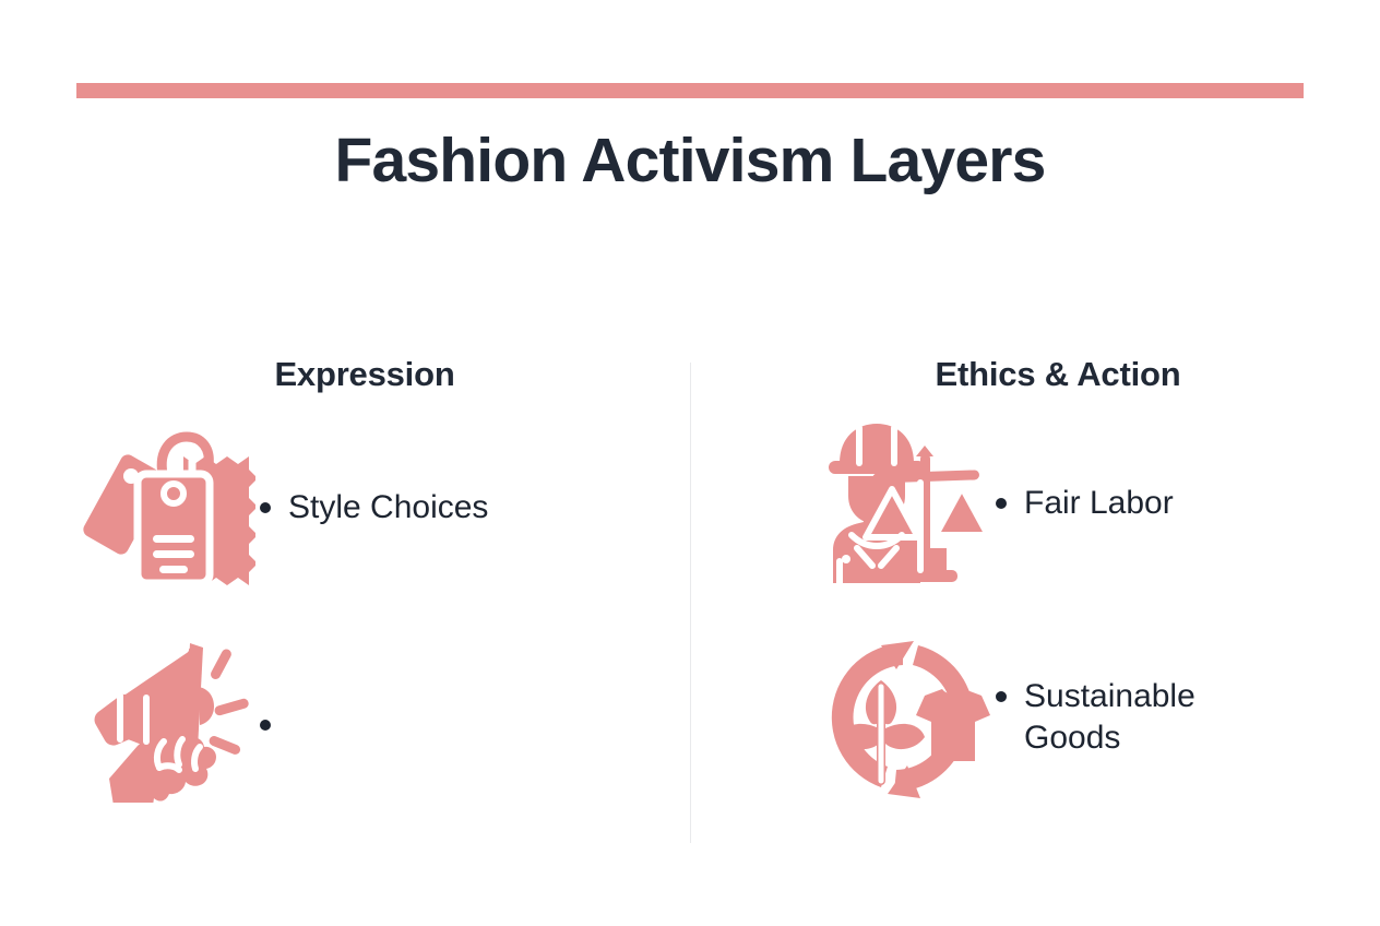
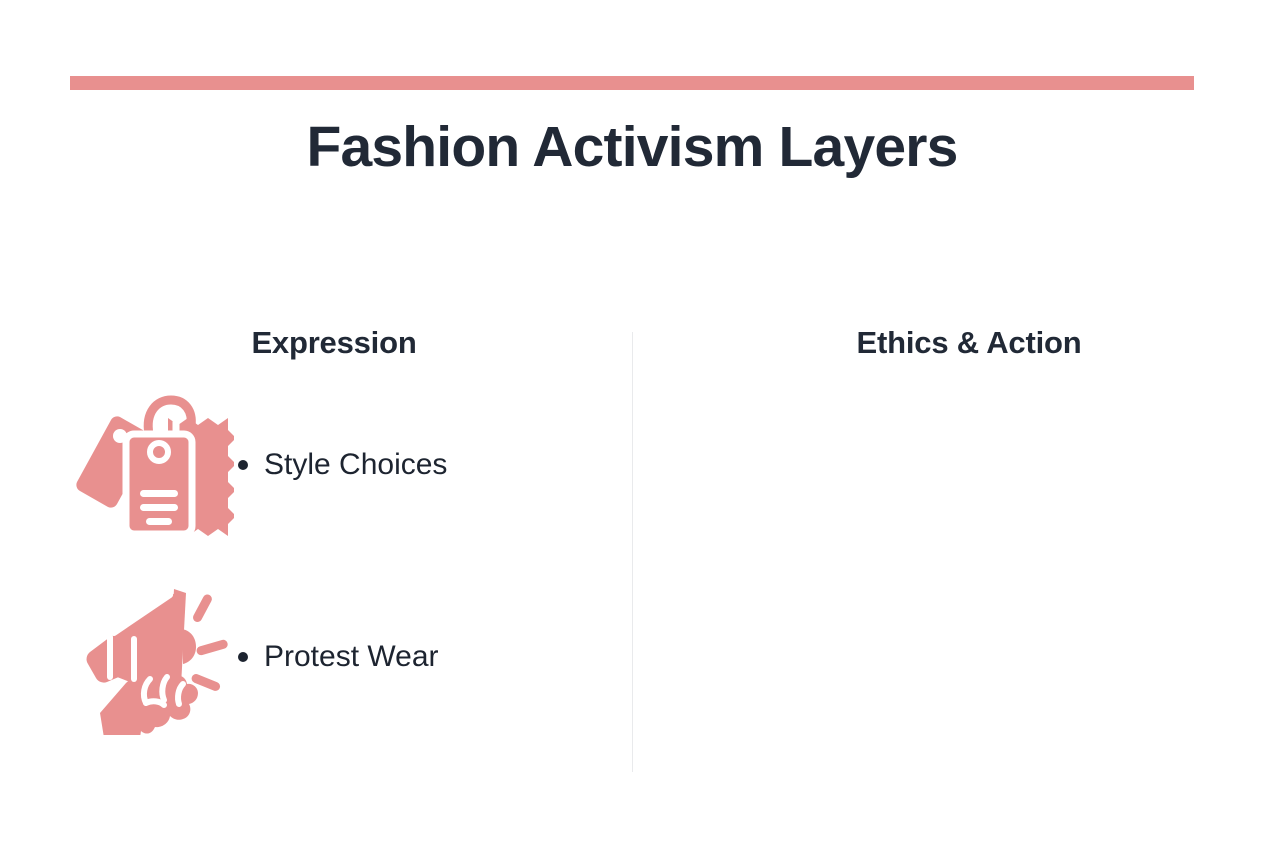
  Fashion Activism Layers
  Expression
  Style Choices
+ Protest Wear
  Ethics & Action
- Fair Labor
- Sustainable Goods
